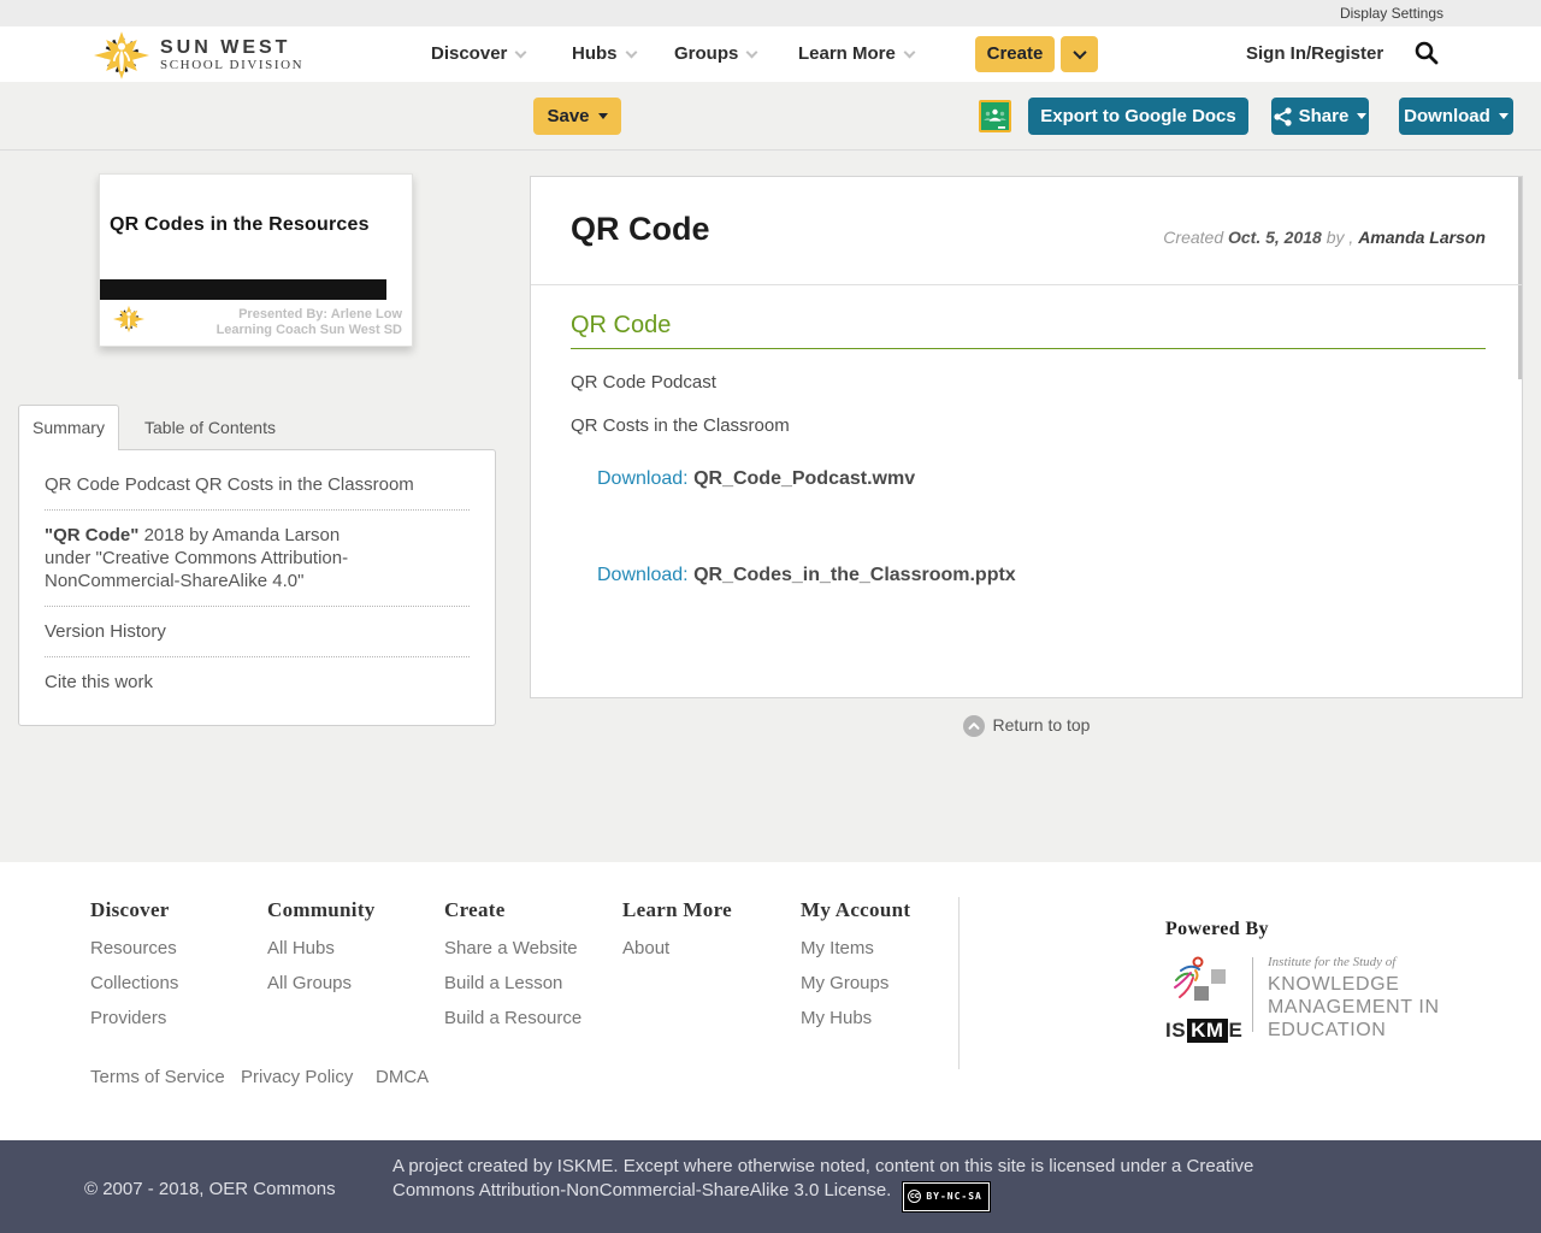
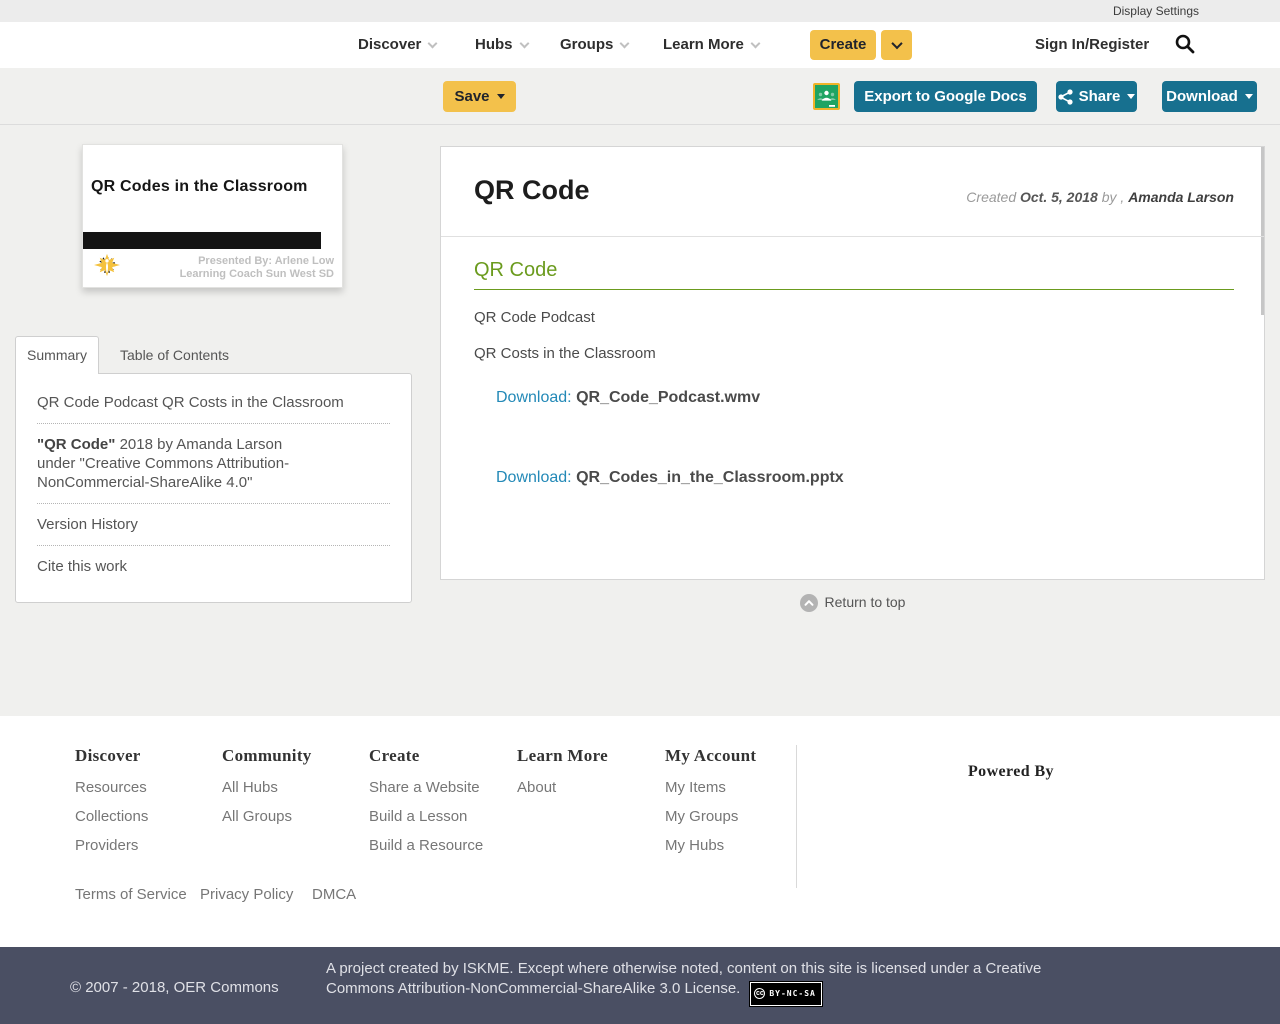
  Display Settings
- SUN WEST
- SCHOOL DIVISION
  Discover
  Hubs
  Groups
  Learn More
  Create
  Sign In/Register
  Save
  Export to Google Docs
  Share
  Download
- QR Codes in the Resources
+ QR Codes in the Classroom
  Presented By: Arlene Low
  Learning Coach Sun West SD
  Summary
  Table of Contents
  QR Code Podcast QR Costs in the Classroom
  "QR Code" 2018 by Amanda Larson
  under "Creative Commons Attribution-NonCommercial-ShareAlike 4.0"
  Version History
  Cite this work
  QR Code
  Created Oct. 5, 2018 by , Amanda Larson
  QR Code
  QR Code Podcast
  QR Costs in the Classroom
  Download: QR_Code_Podcast.wmv
  Download: QR_Codes_in_the_Classroom.pptx
  Return to top
  Discover
  Resources
  Collections
  Providers
  Community
  All Hubs
  All Groups
  Create
  Share a Website
  Build a Lesson
  Build a Resource
  Learn More
  About
  My Account
  My Items
  My Groups
  My Hubs
  Terms of Service
  Privacy Policy
  DMCA
  Powered By
- IS
- KM
- E
- Institute for the Study of
- KNOWLEDGE
- MANAGEMENT IN
- EDUCATION
  © 2007 - 2018, OER Commons
  A project created by ISKME. Except where otherwise noted, content on this site is licensed under a Creative Commons Attribution-NonCommercial-ShareAlike 3.0 License.
  BY-NC-SA
